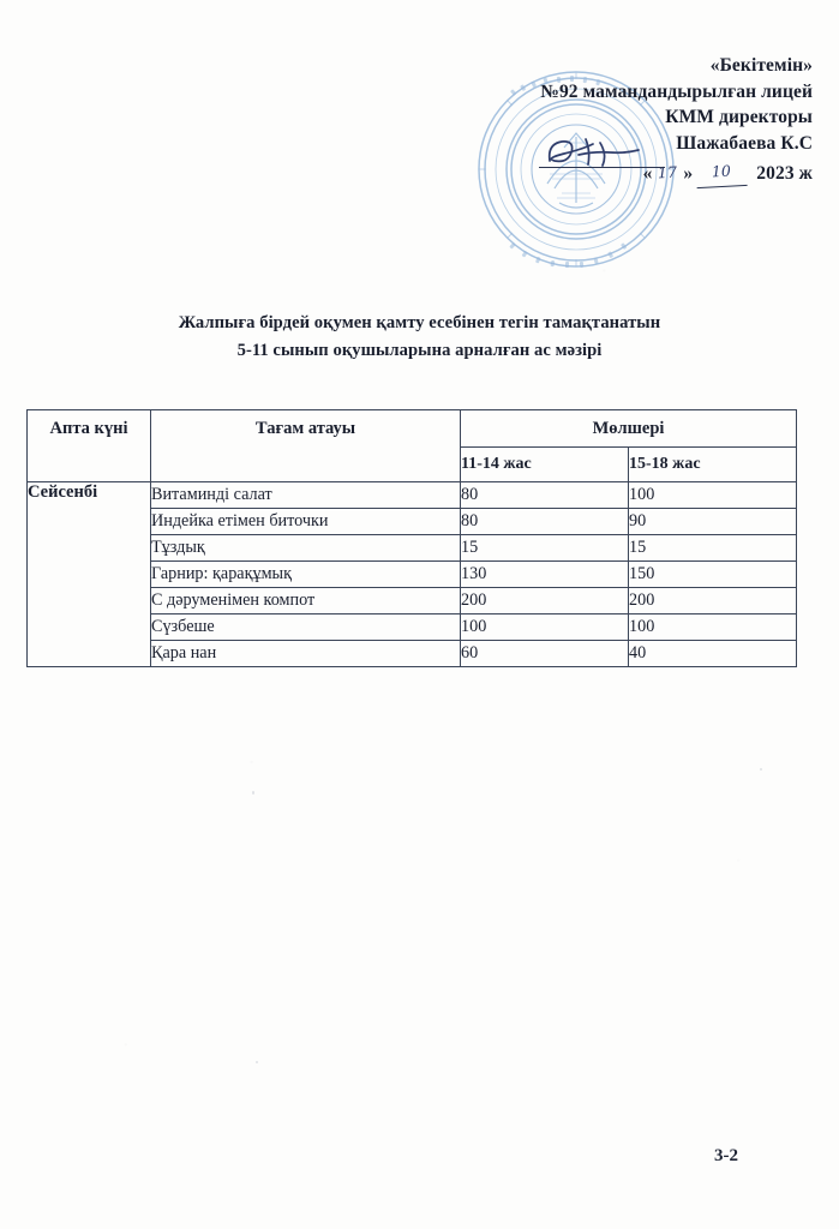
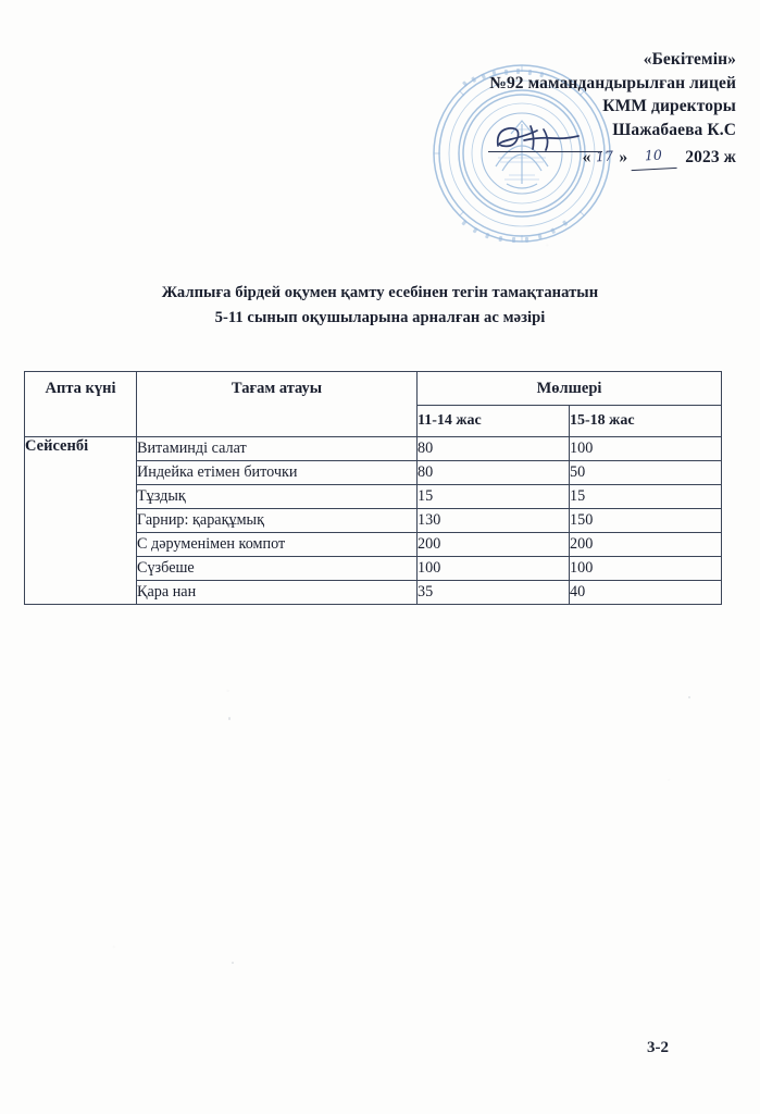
  «Бекітемін»
  №92 мамандандырылған лицей
  КММ директоры
  Шажабаева К.С
  «
  »
  2023 ж
  Жалпыға бірдей оқумен қамту есебінен тегін тамақтанатын
  5-11 сынып оқушыларына арналған ас мәзірі
  Апта күні	Тағам атауы	Мөлшері
  11-14 жас	15-18 жас
  Сейсенбі	Витаминді салат	80	100
- Индейка етімен биточки	80	90
+ Индейка етімен биточки	80	50
  Тұздық	15	15
  Гарнир: қарақұмық	130	150
  С дәруменімен компот	200	200
  Сүзбеше	100	100
- Қара нан	60	40
+ Қара нан	35	40
  3-2
